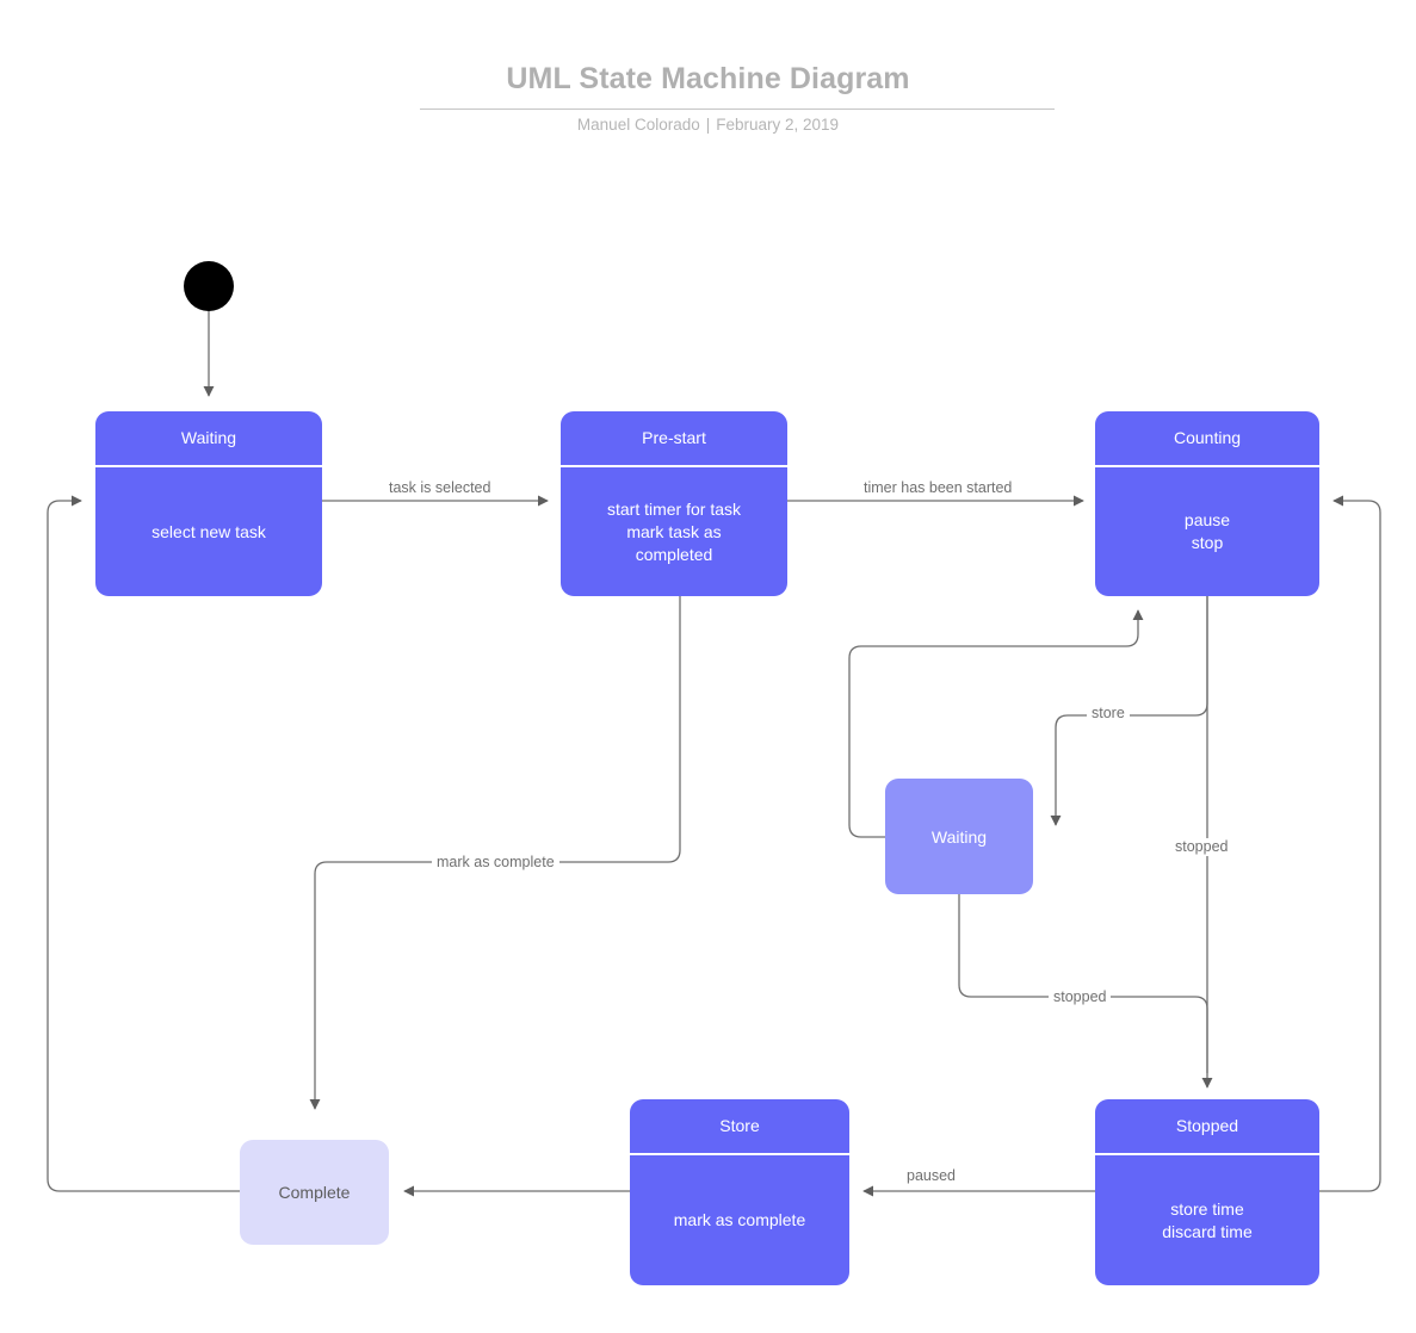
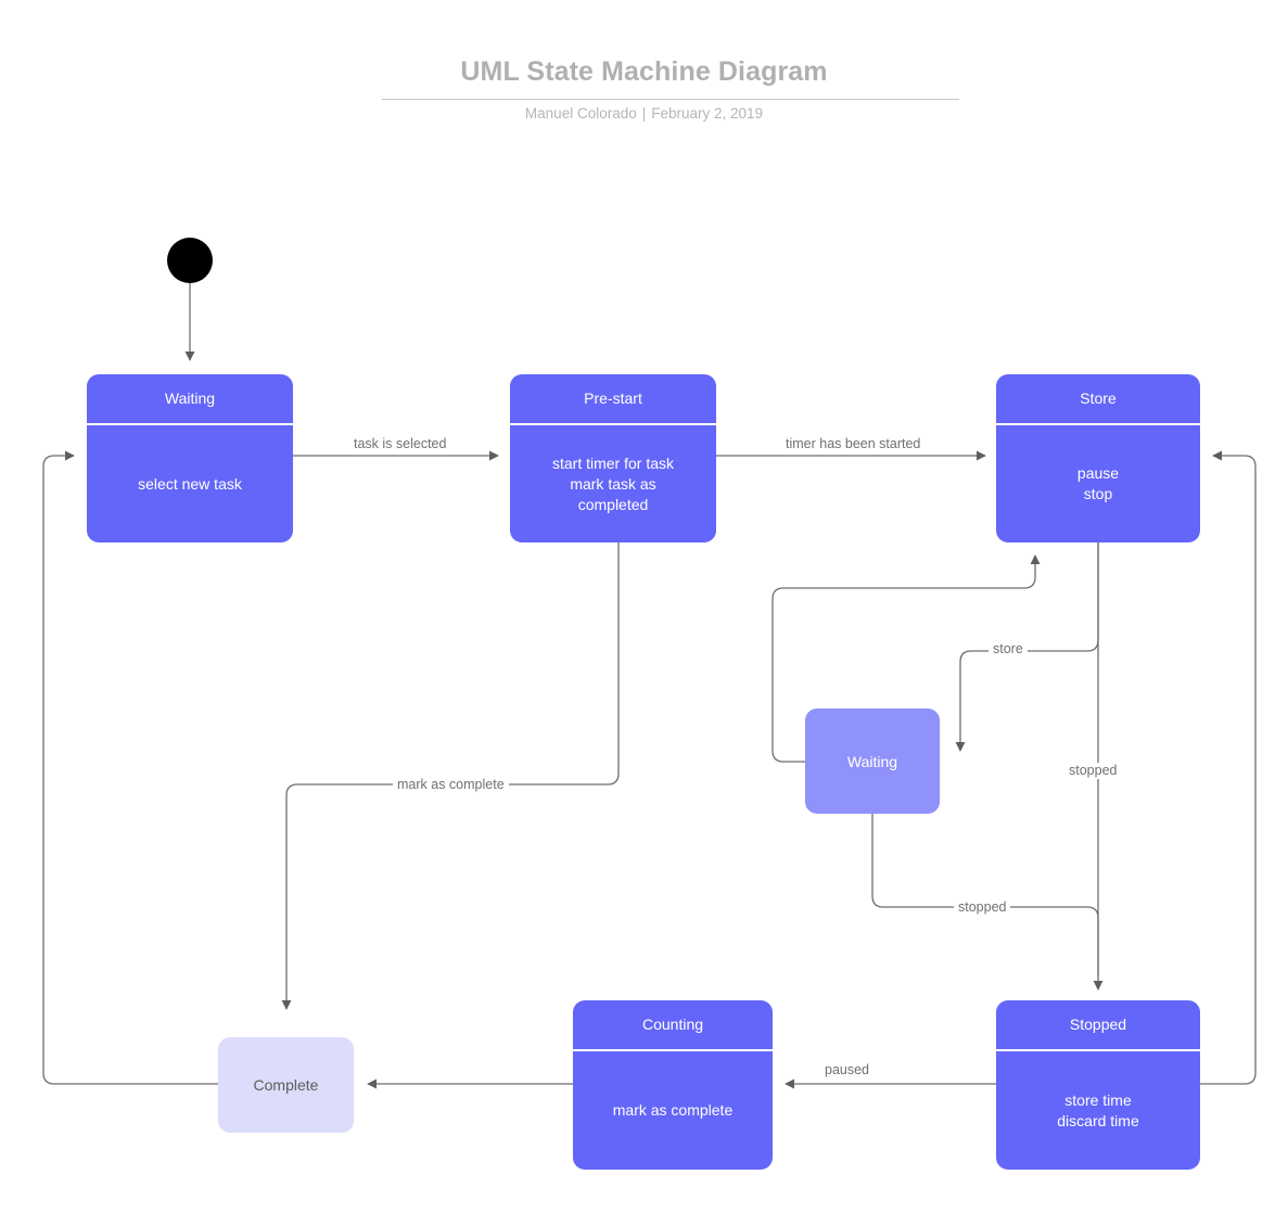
  UML State Machine Diagram
  Manuel Colorado | February 2, 2019
  task is selected
  timer has been started
  mark as complete
  store
  stopped
  stopped
  paused
  Waiting
  select new task
  Pre-start
  start timer for task
  mark task as
  completed
- Counting
+ Store
  pause
  stop
  Waiting
- Store
+ Counting
  mark as complete
  Stopped
  store time
  discard time
  Complete
